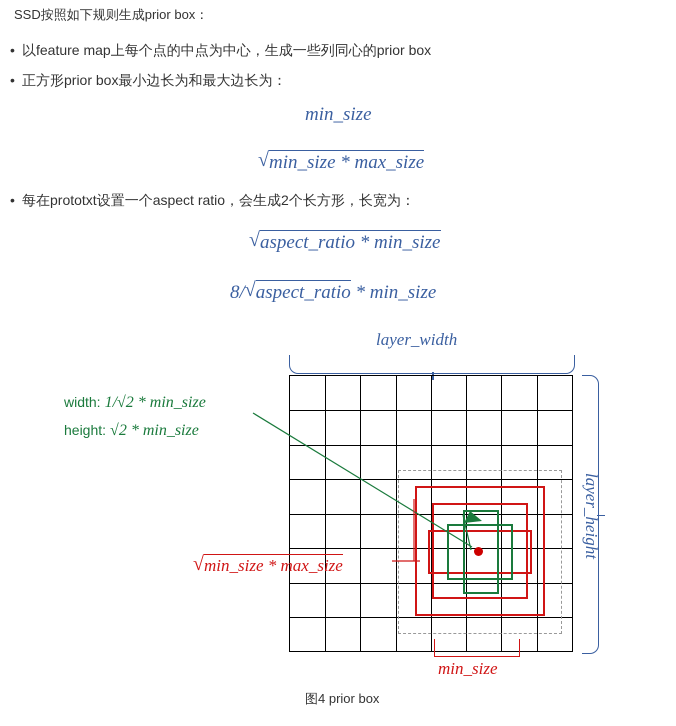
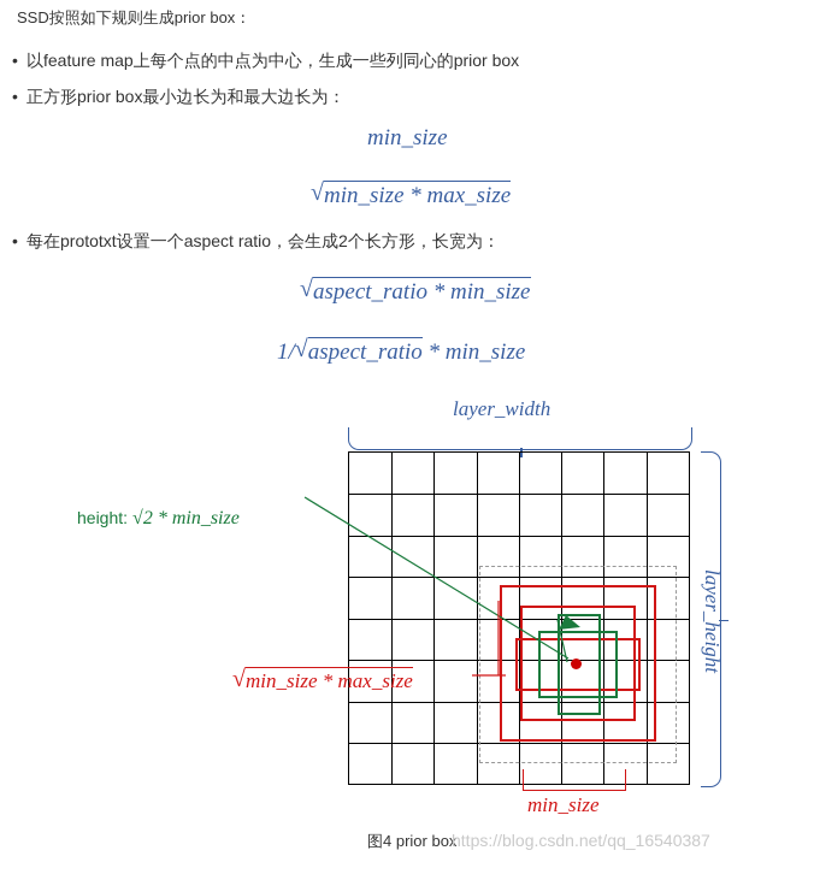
  SSD按照如下规则生成prior box：
  •
  以feature map上每个点的中点为中心，生成一些列同心的prior box
  •
  正方形prior box最小边长为和最大边长为：
  •
  每在prototxt设置一个aspect ratio，会生成2个长方形，长宽为：
  min_size
  min_size * max_size
  aspect_ratio * min_size
- 8/ aspect_ratio * min_size
+ 1/ aspect_ratio * min_size
  layer_width
- width: 1/√2 * min_size
  height: √2 * min_size
  min_size * max_size
  min_size
  图4 prior box
+ https://blog.csdn.net/qq_16540387
